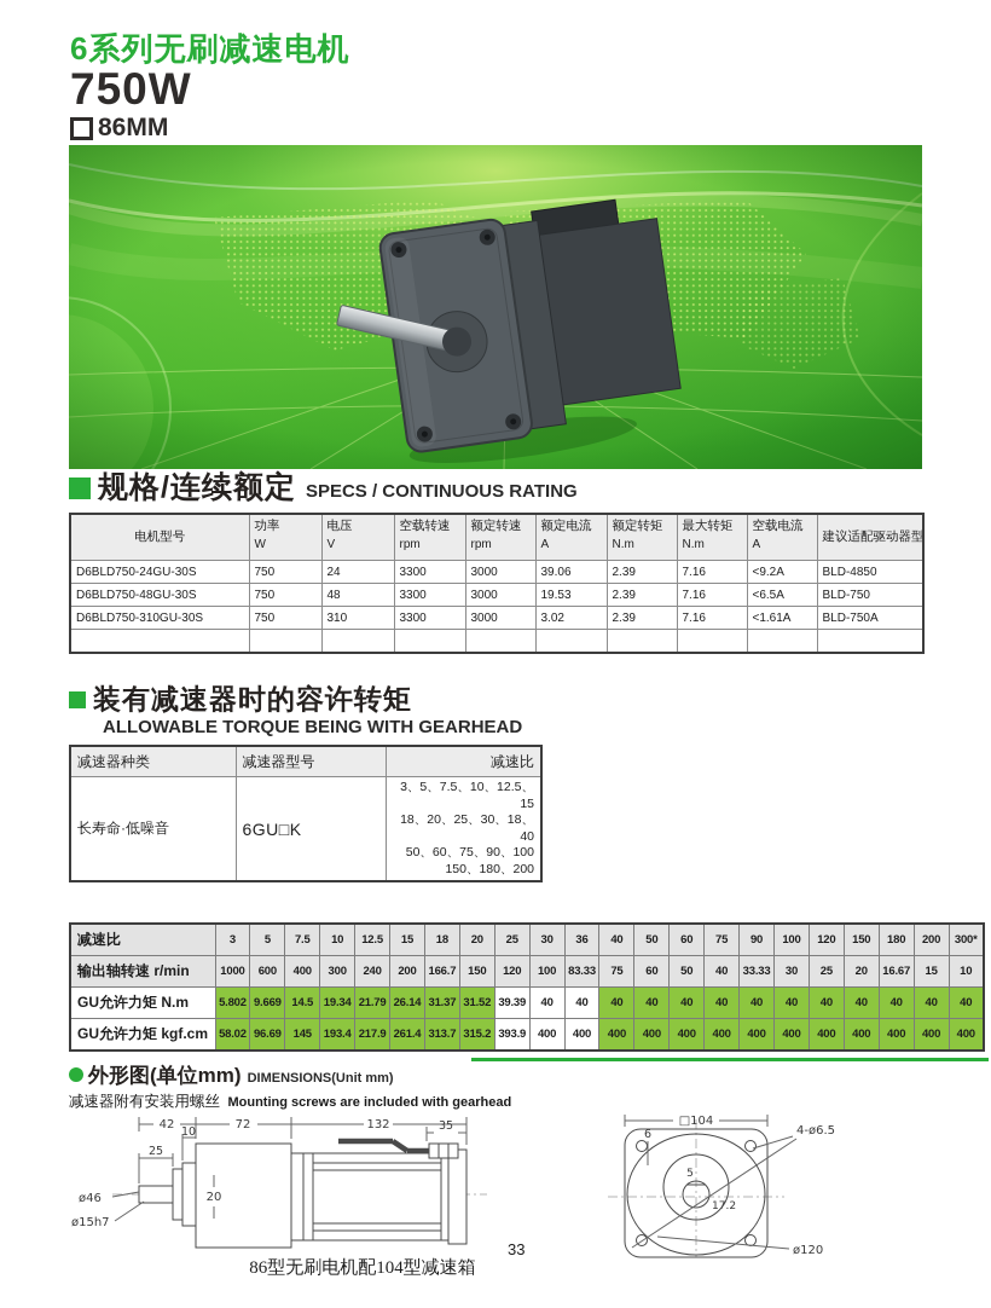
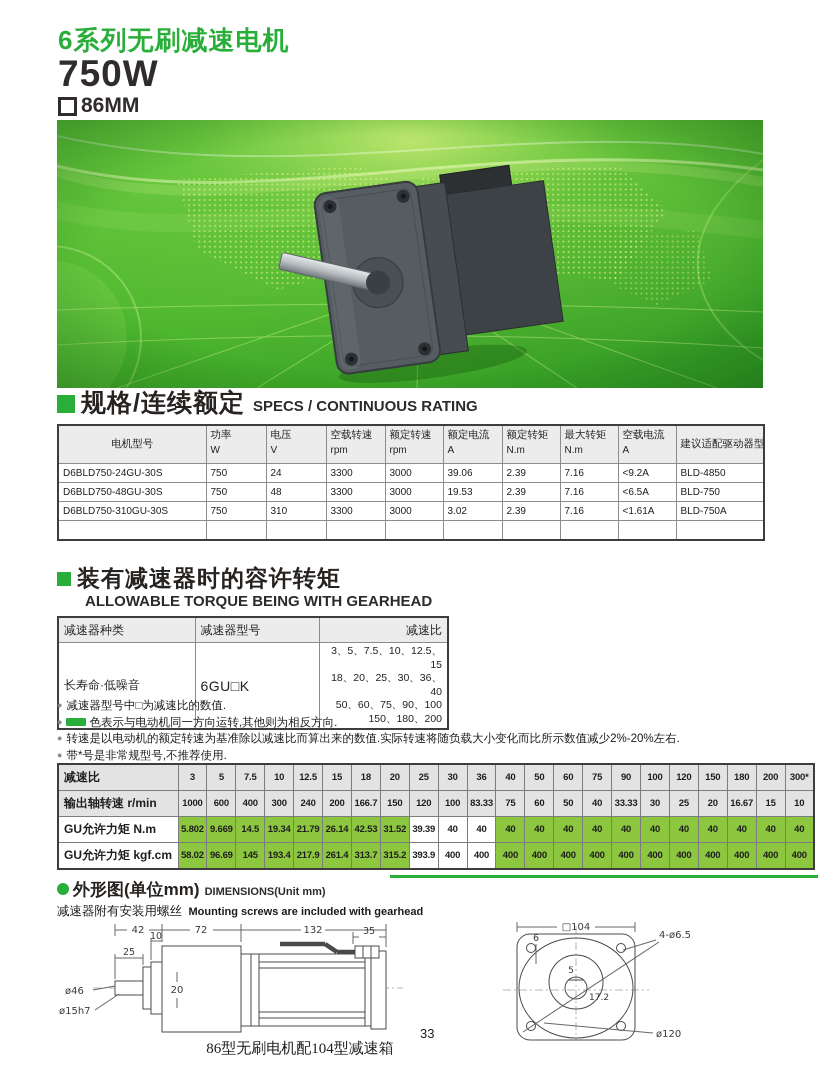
  6系列无刷减速电机
  750W
  86MM
  规格/连续额定
  SPECS / CONTINUOUS RATING
  电机型号	功率W	电压V	空载转速rpm	额定转速rpm	额定电流A	额定转矩N.m	最大转矩N.m	空载电流A	建议适配驱动器型
  D6BLD750-24GU-30S	750	24	3300	3000	39.06	2.39	7.16	<9.2A	BLD-4850
  D6BLD750-48GU-30S	750	48	3300	3000	19.53	2.39	7.16	<6.5A	BLD-750
  D6BLD750-310GU-30S	750	310	3300	3000	3.02	2.39	7.16	<1.61A	BLD-750A
  装有减速器时的容许转矩
  ALLOWABLE TORQUE BEING WITH GEARHEAD
  减速器种类	减速器型号	减速比
- 长寿命·低噪音	6GU□K	3、5、7.5、10、12.5、1518、20、25、30、18、4050、60、75、90、100150、180、200
+ 长寿命·低噪音	6GU□K	3、5、7.5、10、12.5、1518、20、25、30、36、4050、60、75、90、100150、180、200
+ ● 减速器型号中□为减速比的数值.
+ ● 色表示与电动机同一方向运转,其他则为相反方向.
+ ● 转速是以电动机的额定转速为基准除以减速比而算出来的数值.实际转速将随负载大小变化而比所示数值减少2%-20%左右.
+ ● 带*号是非常规型号,不推荐使用.
  减速比	3	5	7.5	10	12.5	15	18	20	25	30	36	40	50	60	75	90	100	120	150	180	200	300*
  输出轴转速 r/min	1000	600	400	300	240	200	166.7	150	120	100	83.33	75	60	50	40	33.33	30	25	20	16.67	15	10
- GU允许力矩 N.m	5.802	9.669	14.5	19.34	21.79	26.14	31.37	31.52	39.39	40	40	40	40	40	40	40	40	40	40	40	40	40
+ GU允许力矩 N.m	5.802	9.669	14.5	19.34	21.79	26.14	42.53	31.52	39.39	40	40	40	40	40	40	40	40	40	40	40	40	40
  GU允许力矩 kgf.cm	58.02	96.69	145	193.4	217.9	261.4	313.7	315.2	393.9	400	400	400	400	400	400	400	400	400	400	400	400	400
  外形图(单位mm)
  DIMENSIONS(Unit mm)
  减速器附有安装用螺丝 Mounting screws are included with gearhead
  42
  72
  132
  10
  25
  ø46
  ø15h7
  20
  35
  □104
  6
  4-ø6.5
  5
  17.2
  ø120
  86型无刷电机配104型减速箱
  33
